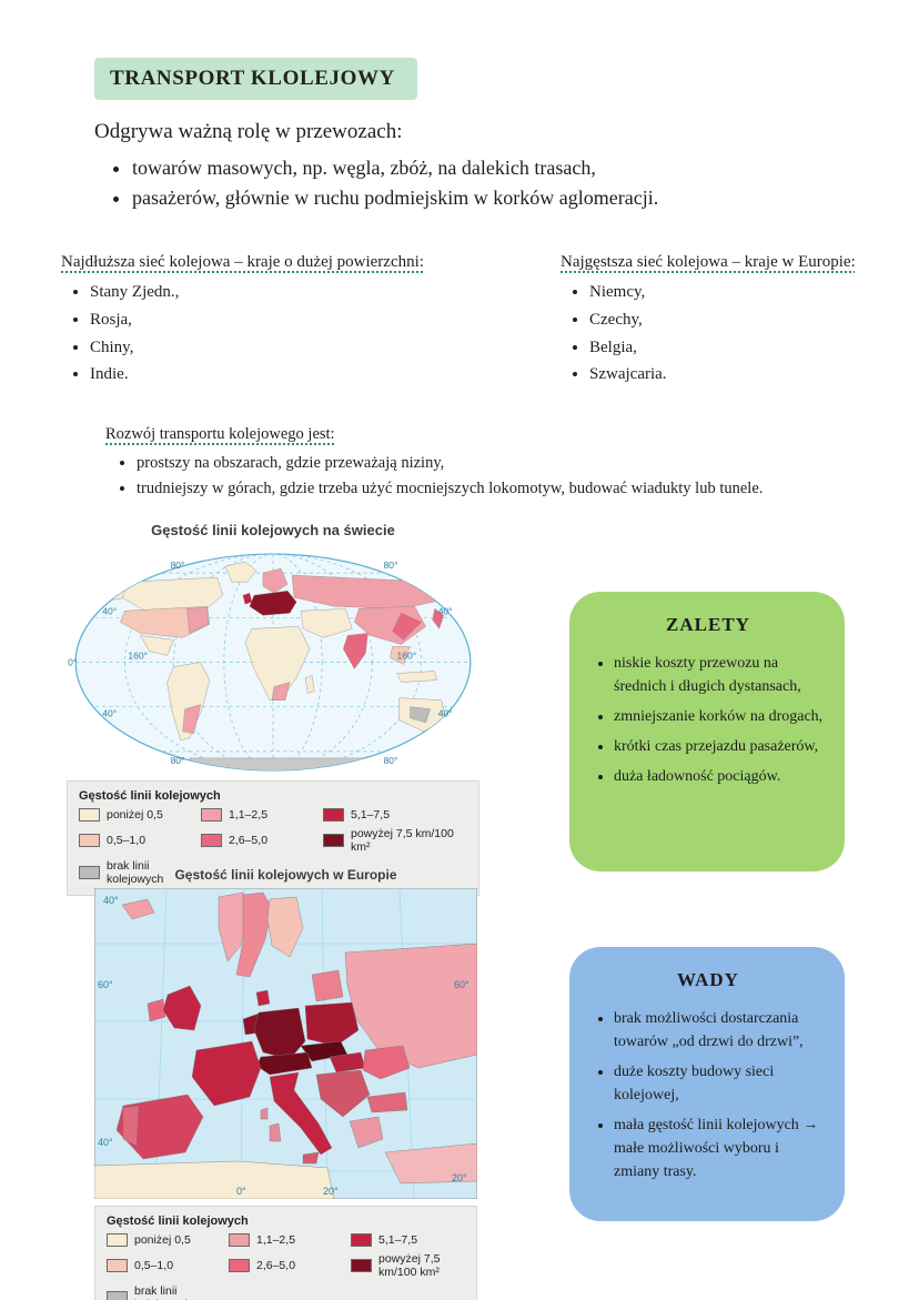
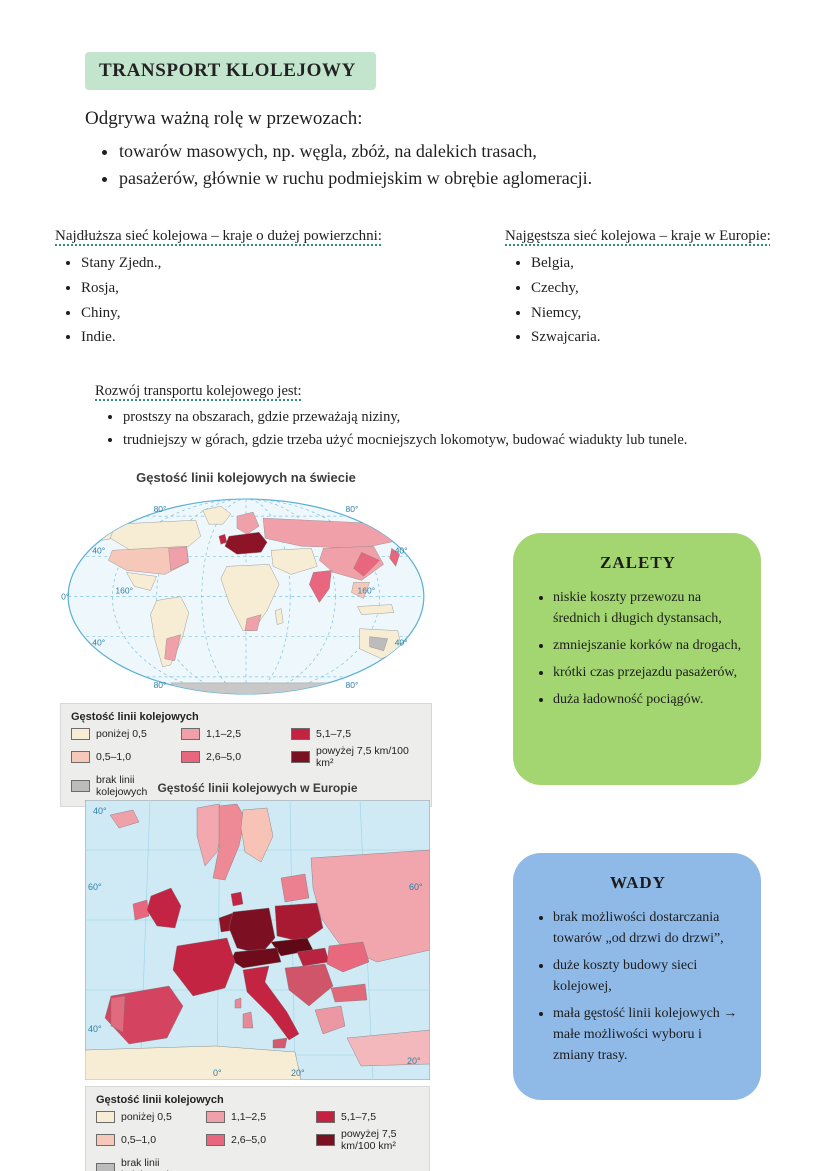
  TRANSPORT KLOLEJOWY
  Odgrywa ważną rolę w przewozach:
  towarów masowych, np. węgla, zbóż, na dalekich trasach,
- pasażerów, głównie w ruchu podmiejskim w korków aglomeracji.
+ pasażerów, głównie w ruchu podmiejskim w obrębie aglomeracji.
  Najdłuższa sieć kolejowa – kraje o dużej powierzchni:
  Stany Zjedn.,
  Rosja,
  Chiny,
  Indie.
  Najgęstsza sieć kolejowa – kraje w Europie:
- Niemcy,
+ Belgia,
  Czechy,
- Belgia,
+ Niemcy,
  Szwajcaria.
  Rozwój transportu kolejowego jest:
  prostszy na obszarach, gdzie przeważają niziny,
  trudniejszy w górach, gdzie trzeba użyć mocniejszych lokomotyw, budować wiadukty lub tunele.
  Gęstość linii kolejowych na świecie
  80°
  80°
  40°
  40°
  0°
  160°
  160°
  40°
  40°
  80°
  80°
  Gęstość linii kolejowych
  poniżej 0,5
  1,1–2,5
  5,1–7,5
  0,5–1,0
  2,6–5,0
  powyżej 7,5 km/100 km²
  brak linii kolejowych
  ZALETY
  niskie koszty przewozu na średnich i długich dystansach,
  zmniejszanie korków na drogach,
  krótki czas przejazdu pasażerów,
  duża ładowność pociągów.
  Gęstość linii kolejowych w Europie
  40°
  60°
  60°
  40°
  0°
  20°
  20°
  Gęstość linii kolejowych
  poniżej 0,5
  1,1–2,5
  5,1–7,5
  0,5–1,0
  2,6–5,0
  powyżej 7,5 km/100 km²
  WADY
  brak możliwości dostarczania towarów „od drzwi do drzwi”,
  duże koszty budowy sieci kolejowej,
  mała gęstość linii kolejowych → małe możliwości wyboru i zmiany trasy.
